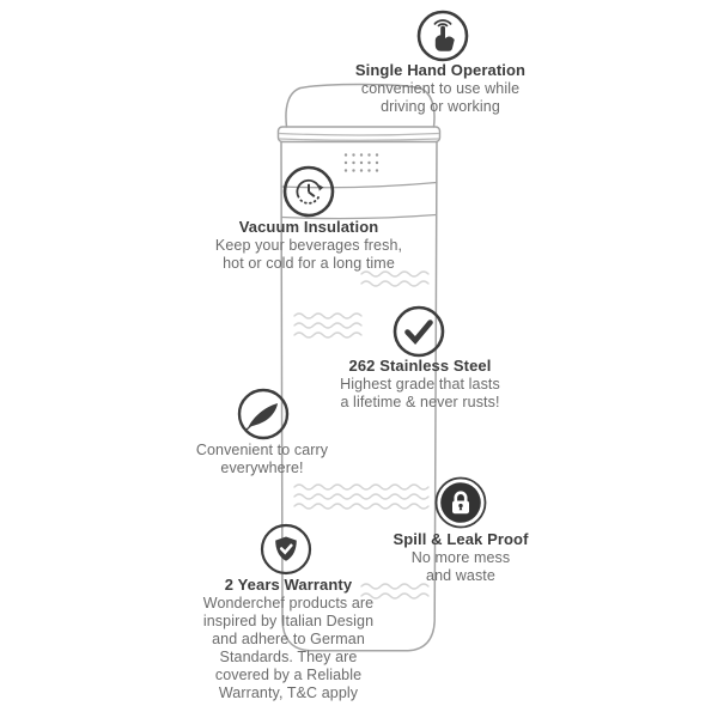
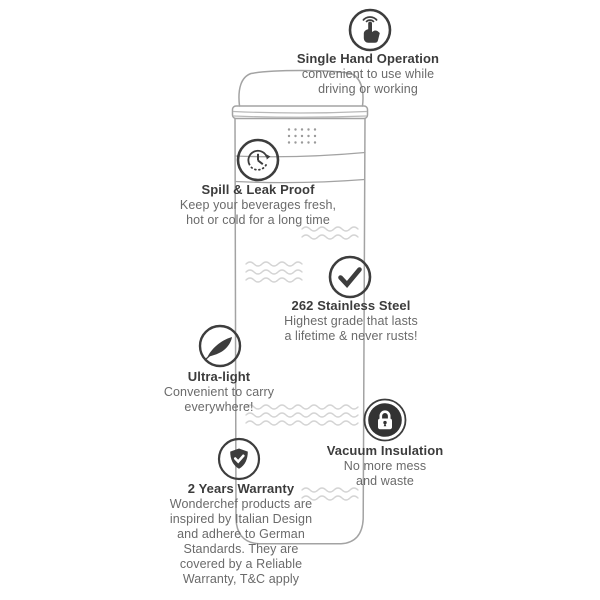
  Single Hand Operation
  convenient to use while
  driving or working
- Vacuum Insulation
+ Spill & Leak Proof
  Keep your beverages fresh,
  hot or cold for a long time
  262 Stainless Steel
  Highest grade that lasts
  a lifetime & never rusts!
+ Ultra-light
  Convenient to carry
  everywhere!
- Spill & Leak Proof
+ Vacuum Insulation
  No more mess
  and waste
  2 Years Warranty
  Wonderchef products are
  inspired by Italian Design
  and adhere to German
  Standards. They are
  covered by a Reliable
  Warranty, T&C apply
